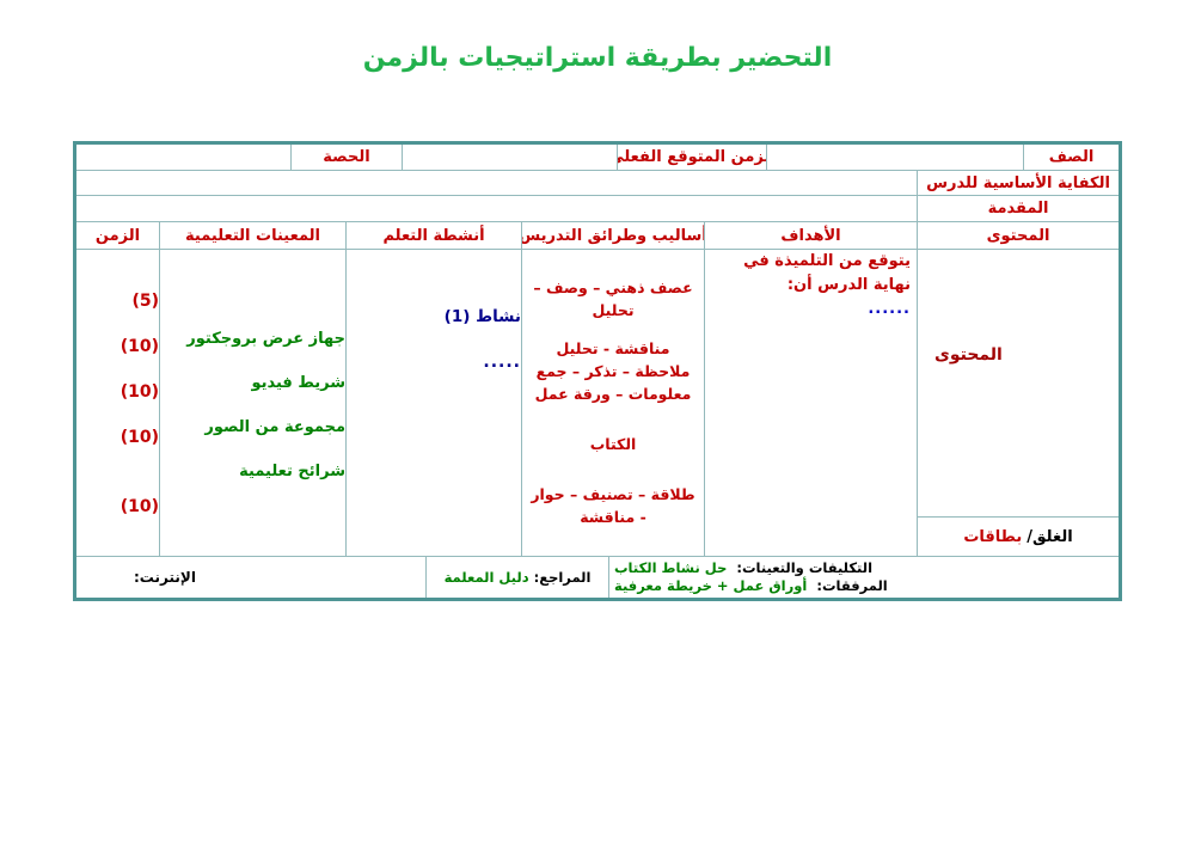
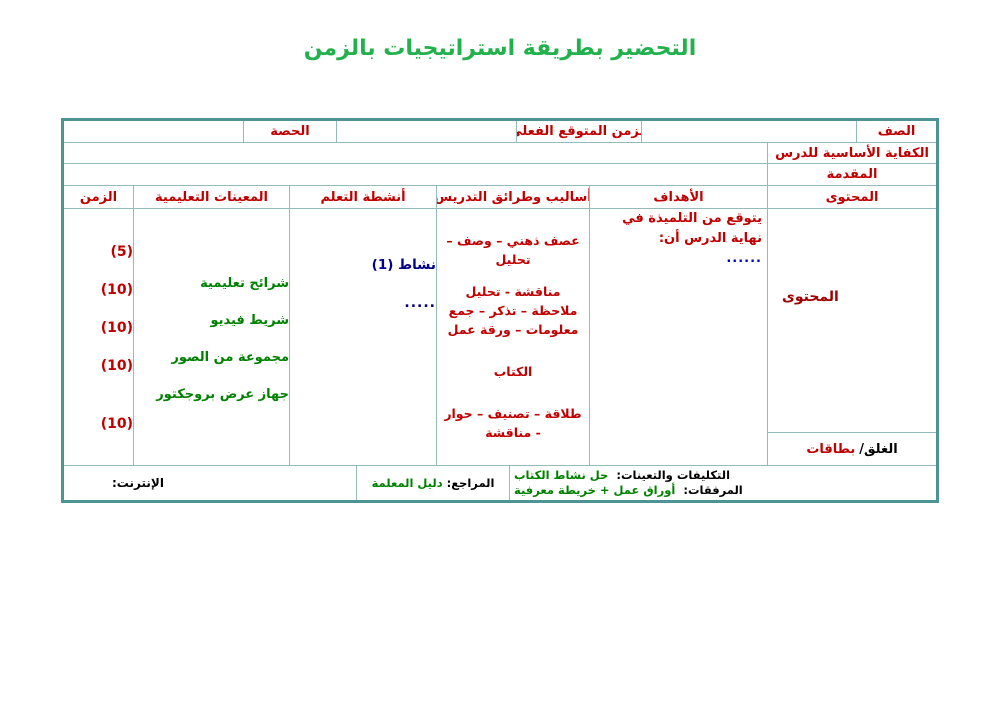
  التحضير بطريقة استراتيجيات بالزمن
  الصف
  زمن المتوقع الفعلي
  الحصة
  الكفاية الأساسية للدرس
  المقدمة
  المحتوى
  الأهداف
  ساليب وطرائق التدريس
  أنشطة التعلم
  المعينات التعليمية
  الزمن
  المحتوى
  الغلق/
  بطاقات
  يتوقع من التلميذة في نهاية الدرس أن:
  ......
  عصف ذهني – وصف – تحليل
  مناقشة - تحليل
  ملاحظة – تذكر – جمع معلومات – ورقة عمل
  الكتاب
  طلاقة – تصنيف – حوار - مناقشة
  نشاط (1)
  .....
- جهاز عرض بروجكتور
+ شرائح تعليمية
  شريط فيديو
  مجموعة من الصور
- شرائح تعليمية
+ جهاز عرض بروجكتور
  (5)
  (10)
  (10)
  (10)
  (10)
  التكليفات والتعينات: حل نشاط الكتاب
  المرفقات: أوراق عمل + خريطة معرفية
  المراجع:
  دليل المعلمة
  الإنترنت:
